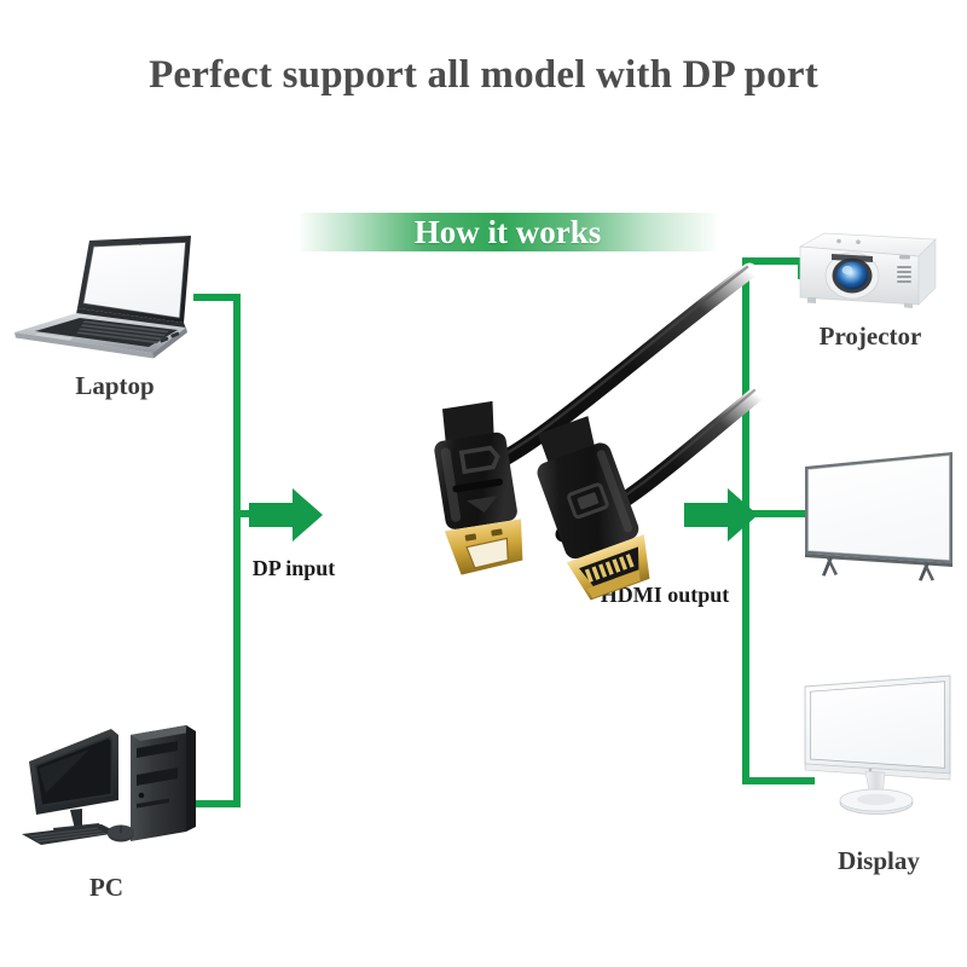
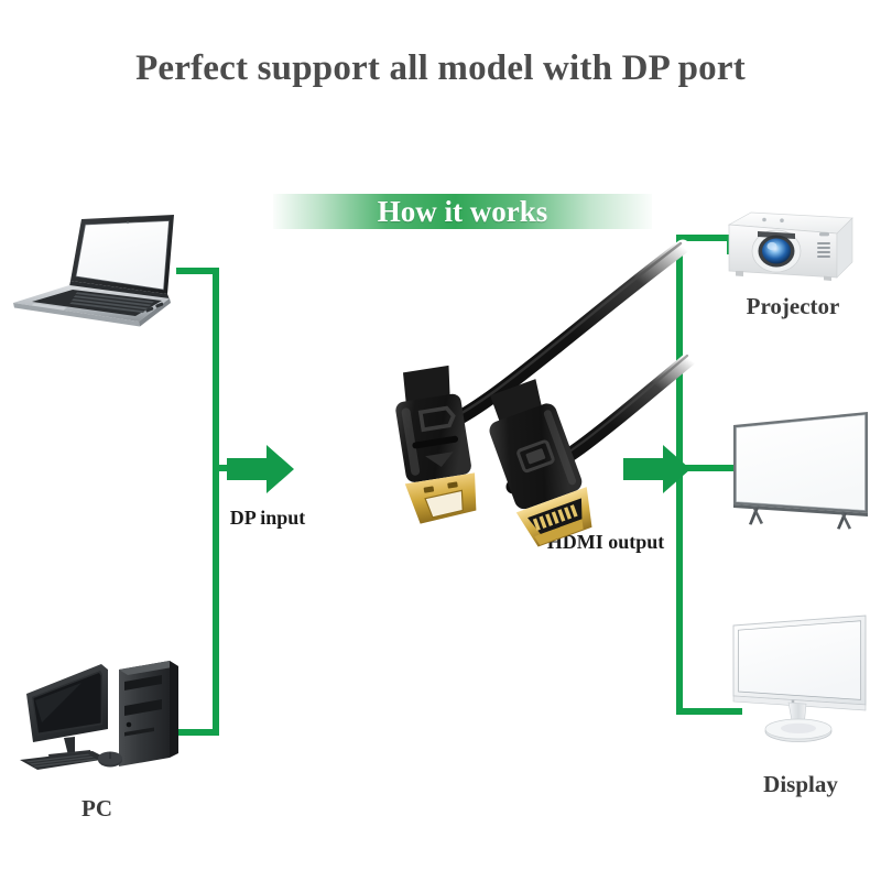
  Perfect support all model with DP port
  How it works
  DP input
  HDMI output
- Laptop
  PC
  Projector
  Display
